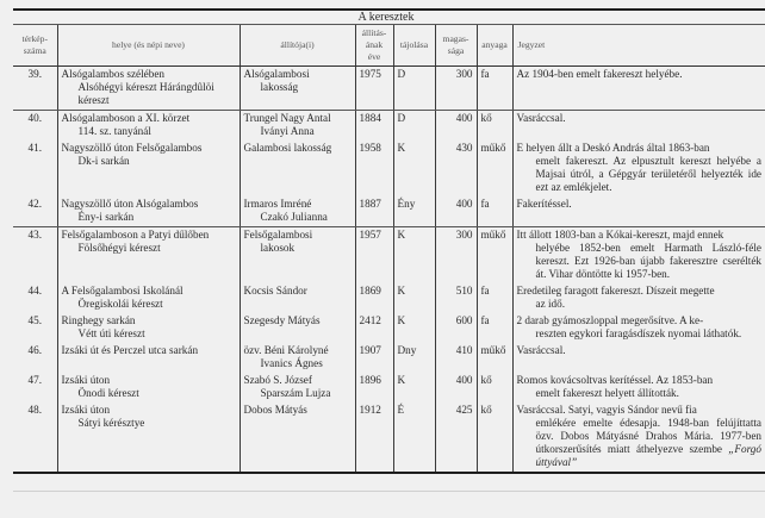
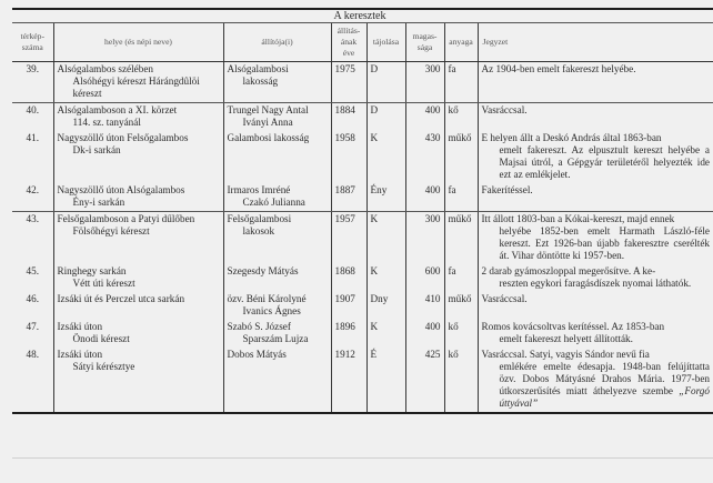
  A keresztek
  térkép- száma	helye (és népi neve)	állítója(i)	állítás- ának éve	tájolása	magas- sága	anyaga	Jegyzet
  39.	Alsógalambos szélében Alsóhégyi kéreszt Hárángdûlöi kéreszt	Alsógalambosi lakosság	1975	D	300	fa	Az 1904-ben emelt fakereszt helyébe.
  40.	Alsógalamboson a XI. körzet 114. sz. tanyánál	Trungel Nagy Antal Iványi Anna	1884	D	400	kő	Vasráccsal.
  41.	Nagyszöllő úton Felsőgalambos Dk-i sarkán	Galambosi lakosság	1958	K	430	műkő	E helyen állt a Deskó András által 1863-ban emelt fakereszt. Az elpusztult kereszt helyébe a Majsai útról, a Gépgyár területéről helyezték ide ezt az emlékjelet.
  42.	Nagyszöllő úton Alsógalambos Ény-i sarkán	Irmaros Imréné Czakó Julianna	1887	Ény	400	fa	Fakerítéssel.
  43.	Felsőgalamboson a Patyi dűlőben Fölsőhégyi kéreszt	Felsőgalambosi lakosok	1957	K	300	műkő	Itt állott 1803-ban a Kókai-kereszt, majd ennek helyébe 1852-ben emelt Harmath László-féle kereszt. Ezt 1926-ban újabb fakeresztre cserélték át. Vihar döntötte ki 1957-ben.
- 44.	A Felsőgalambosi Iskolánál Öregiskolái kéreszt	Kocsis Sándor	1869	K	510	fa	Eredetileg faragott fakereszt. Díszeit megette az idő.
- 45.	Ringhegy sarkán Vétt úti kéreszt	Szegesdy Mátyás	2412	K	600	fa	2 darab gyámoszloppal megerősítve. A ke- reszten egykori faragásdíszek nyomai láthatók.
+ 45.	Ringhegy sarkán Vétt úti kéreszt	Szegesdy Mátyás	1868	K	600	fa	2 darab gyámoszloppal megerősítve. A ke- reszten egykori faragásdíszek nyomai láthatók.
  46.	Izsáki út és Perczel utca sarkán	özv. Béni Károlyné Ivanics Ágnes	1907	Dny	410	műkő	Vasráccsal.
  47.	Izsáki úton Önodi kéreszt	Szabó S. József Sparszám Lujza	1896	K	400	kő	Romos kovácsoltvas kerítéssel. Az 1853-ban emelt fakereszt helyett állították.
  48.	Izsáki úton Sátyi kérésztye	Dobos Mátyás	1912	É	425	kő	Vasráccsal. Satyi, vagyis Sándor nevű fia emlékére emelte édesapja. 1948-ban felújíttatta özv. Dobos Mátyásné Drahos Mária. 1977-ben útkorszerűsítés miatt áthelyezve szembe „Forgó úttyával”
